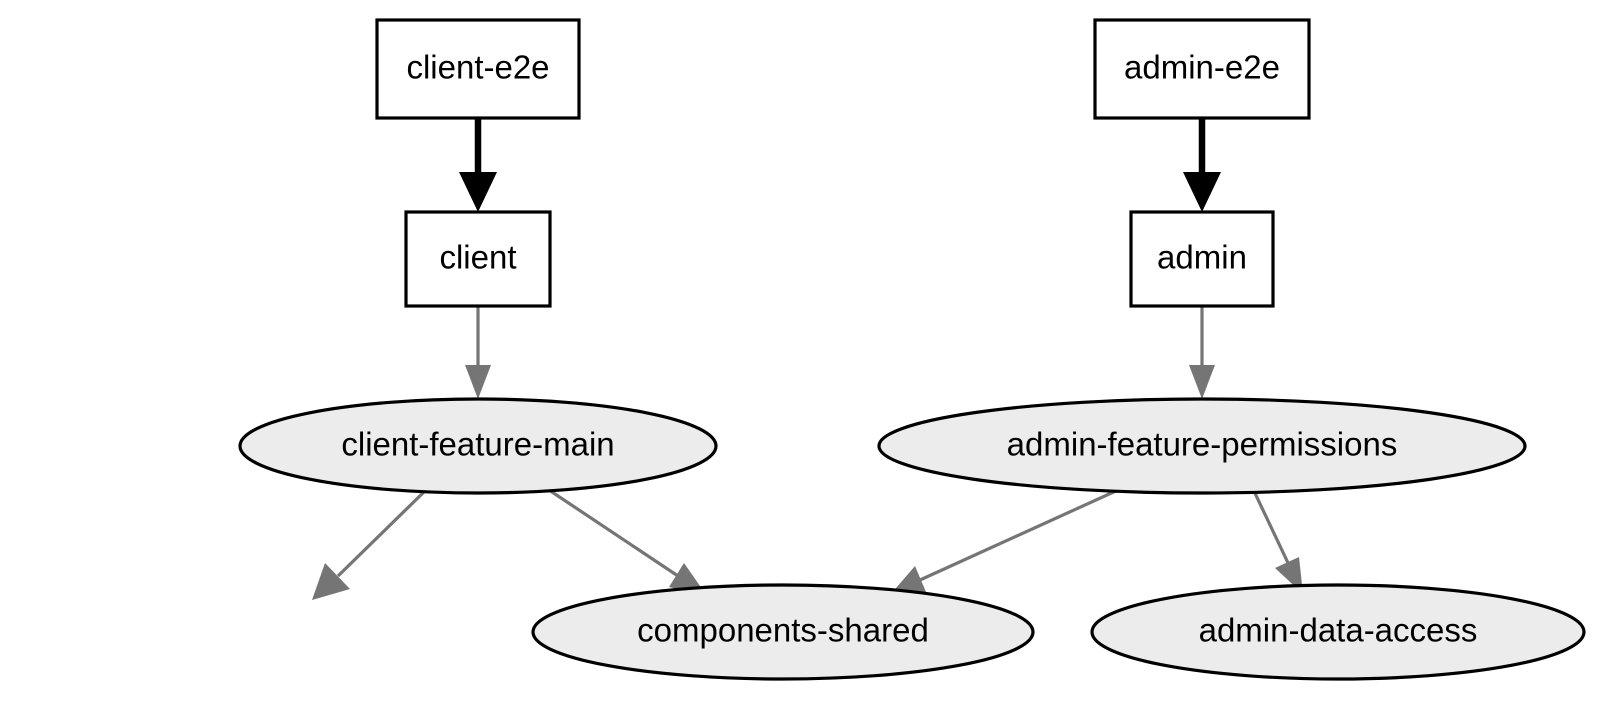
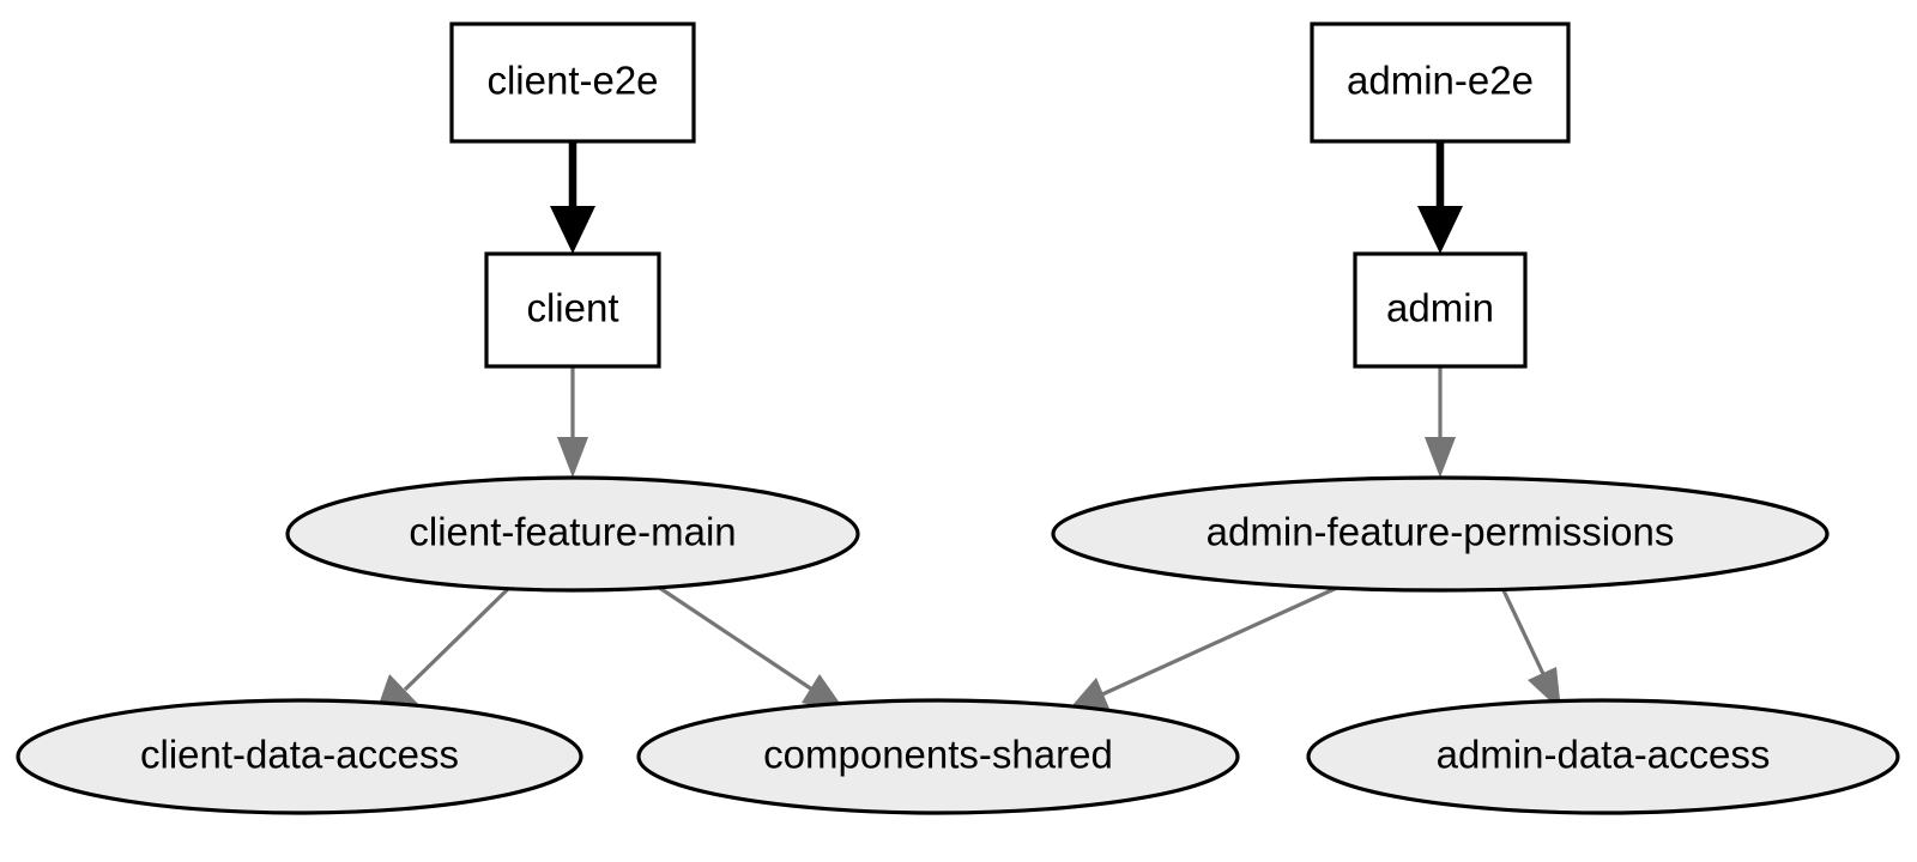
  client-e2e
  admin-e2e
  client
  admin
  client-feature-main
  admin-feature-permissions
+ client-data-access
  components-shared
  admin-data-access
